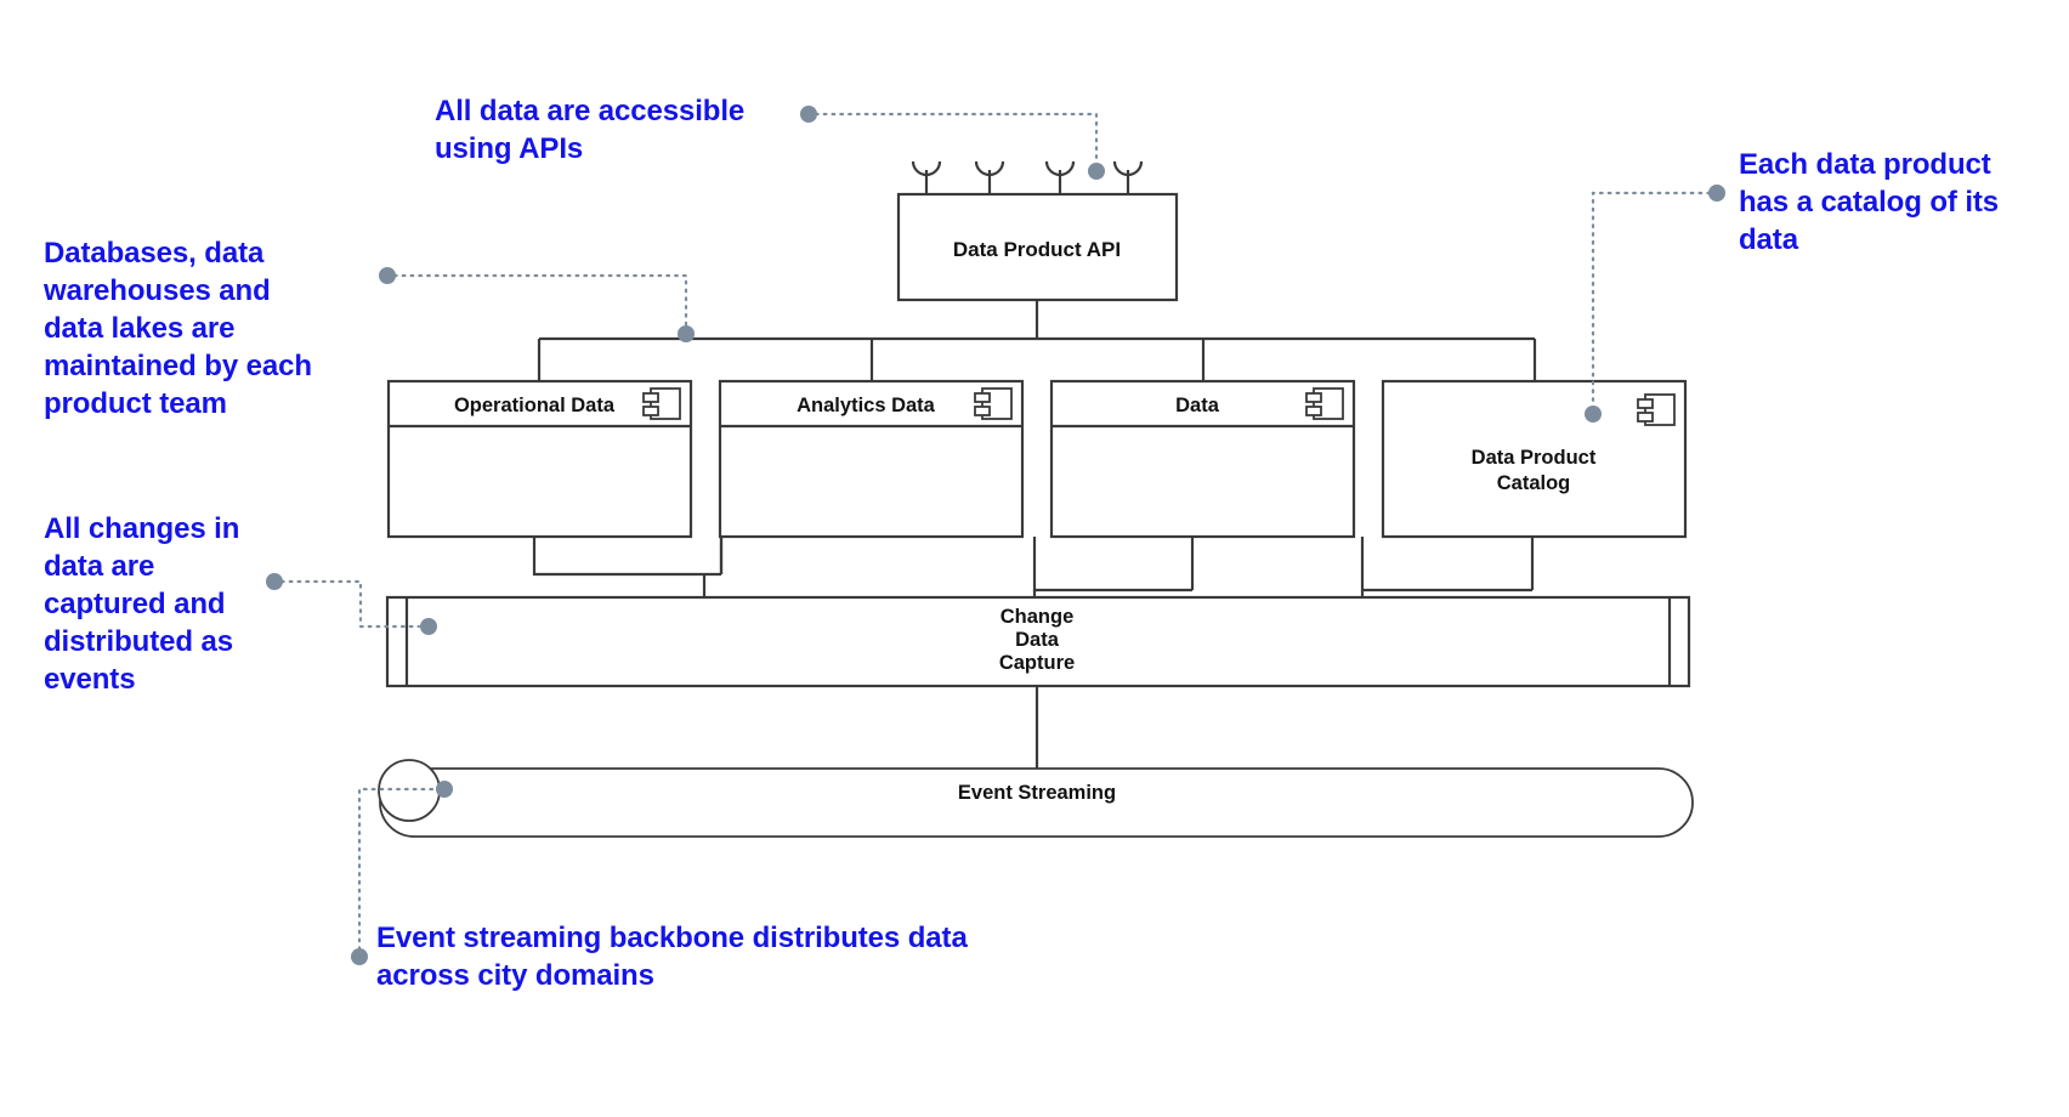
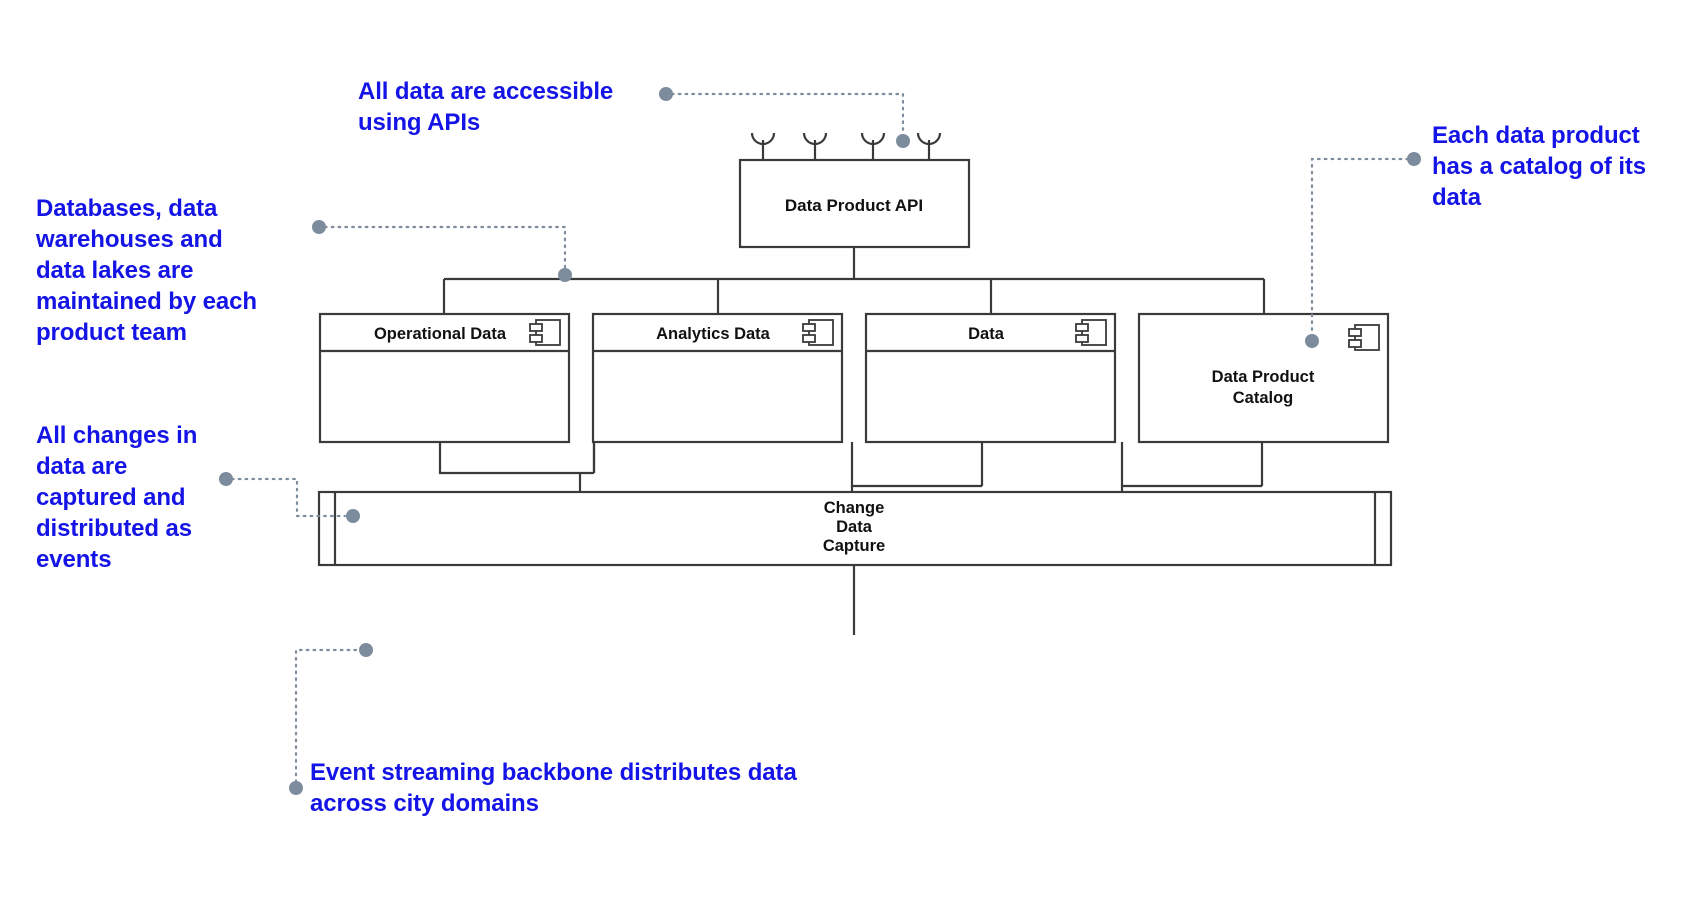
  Data Product API
  Operational Data
  Analytics Data
  Data
  Data Product
  Catalog
  Change
  Data
  Capture
- Event Streaming
  All data are accessible
  using APIs
  Databases, data
  warehouses and
  data lakes are
  maintained by each
  product team
  Each data product
  has a catalog of its
  data
  All changes in
  data are
  captured and
  distributed as
  events
  Event streaming backbone distributes data
  across city domains
